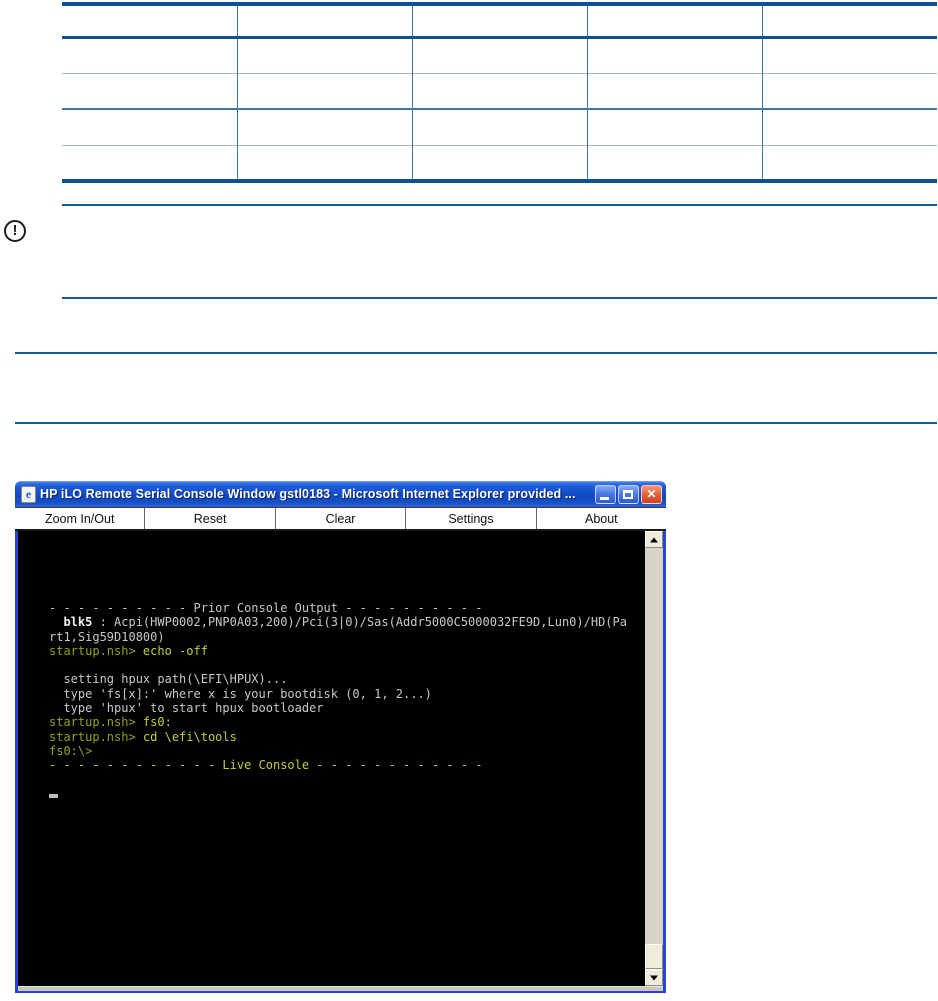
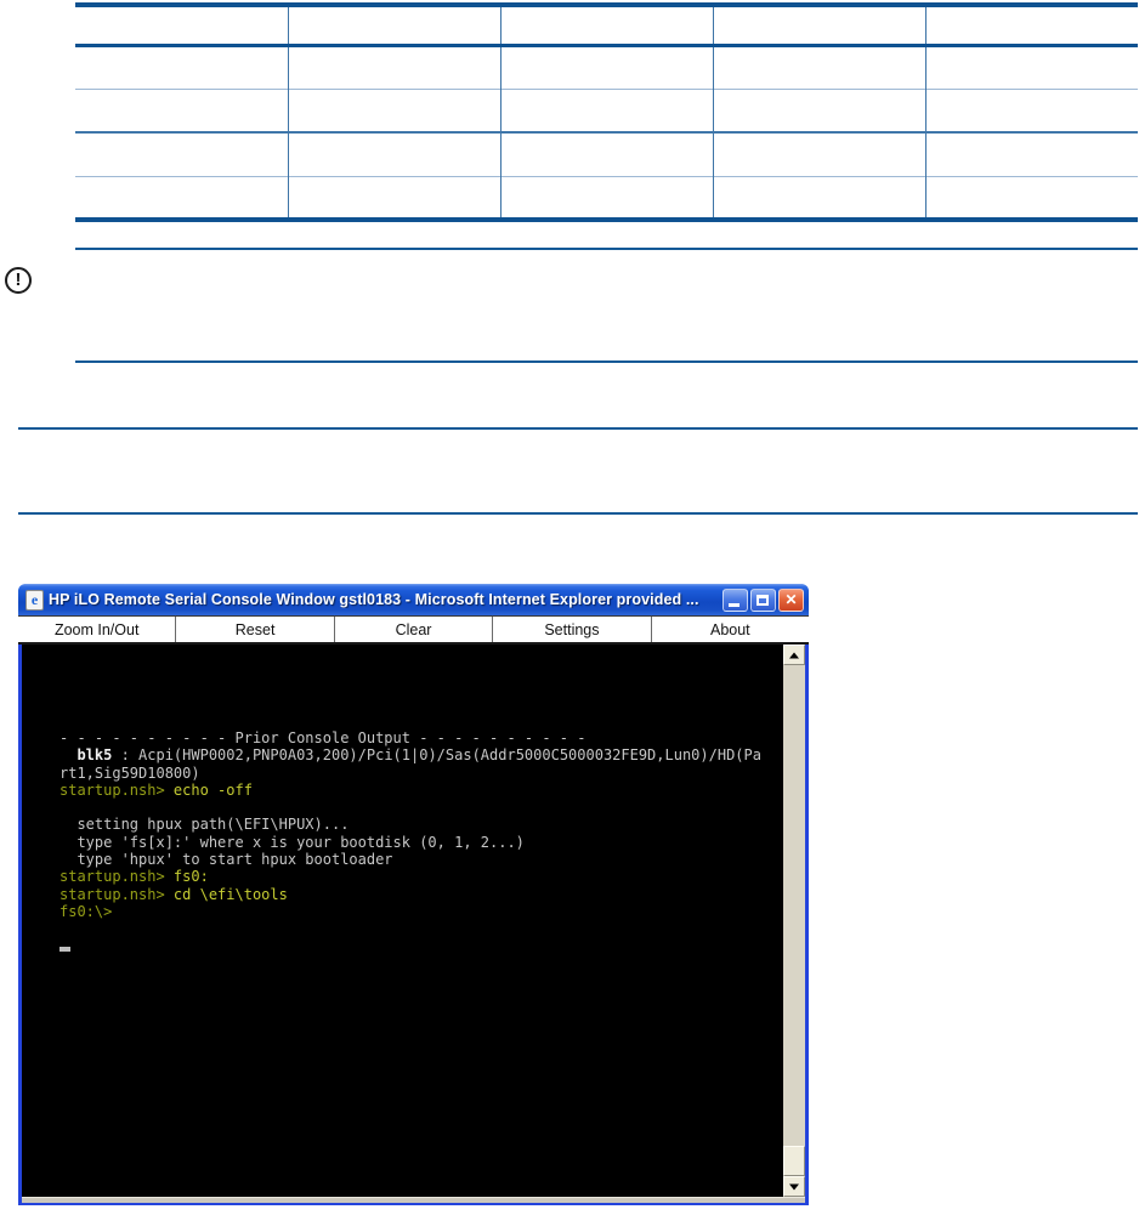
  !
  e
  HP iLO Remote Serial Console Window gstl0183 - Microsoft Internet Explorer provided ...
  ✕
  Zoom In/Out
  Reset
  Clear
  Settings
  About
  - - - - - - - - - - Prior Console Output - - - - - - - - - -
- blk5 : Acpi(HWP0002,PNP0A03,200)/Pci(3|0)/Sas(Addr5000C5000032FE9D,Lun0)/HD(Pa
+ blk5 : Acpi(HWP0002,PNP0A03,200)/Pci(1|0)/Sas(Addr5000C5000032FE9D,Lun0)/HD(Pa
  rt1,Sig59D10800)
  startup.nsh> echo -off
  setting hpux path(\EFI\HPUX)...
  type 'fs[x]:' where x is your bootdisk (0, 1, 2...)
  type 'hpux' to start hpux bootloader
  startup.nsh> fs0:
  startup.nsh> cd \efi\tools
  fs0:\>
- - - - - - - - - - - - - Live Console - - - - - - - - - - - -
